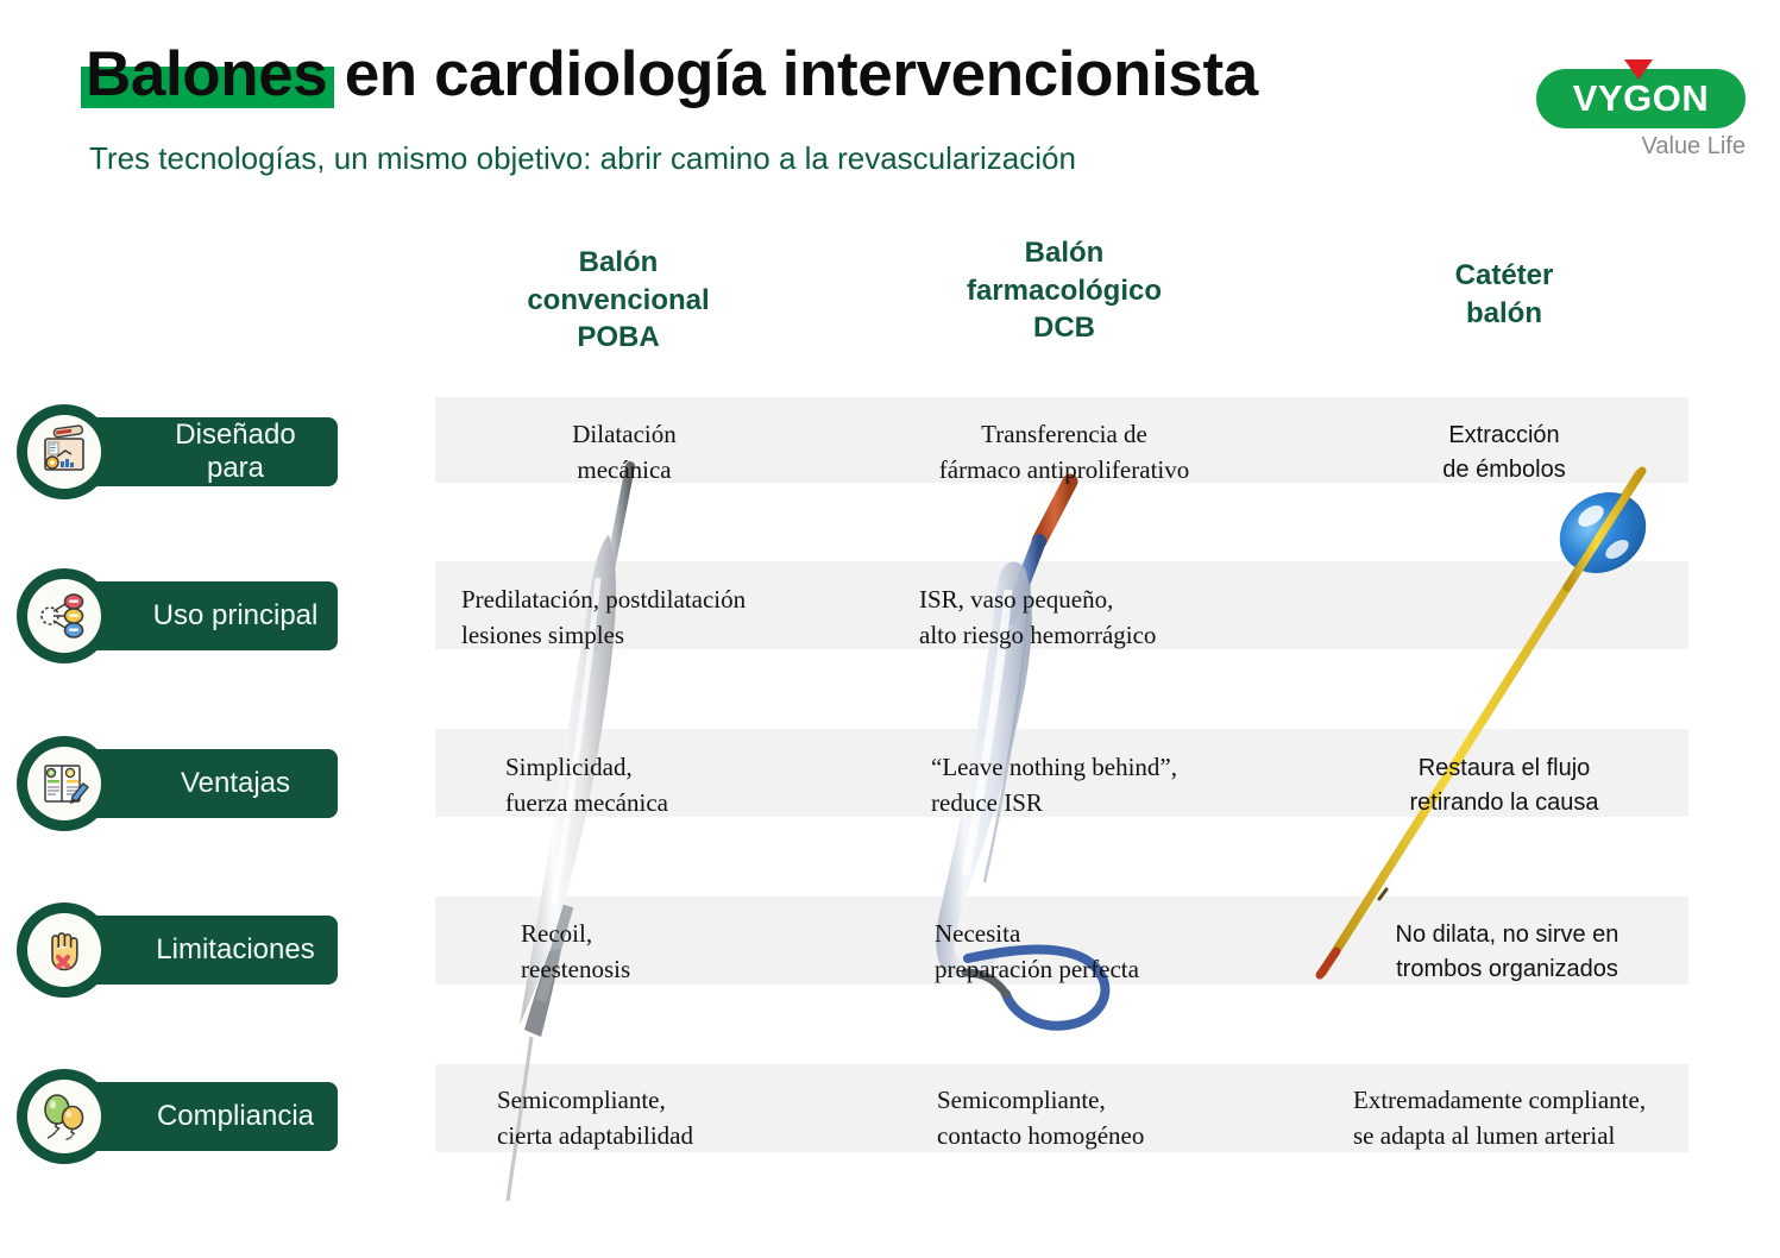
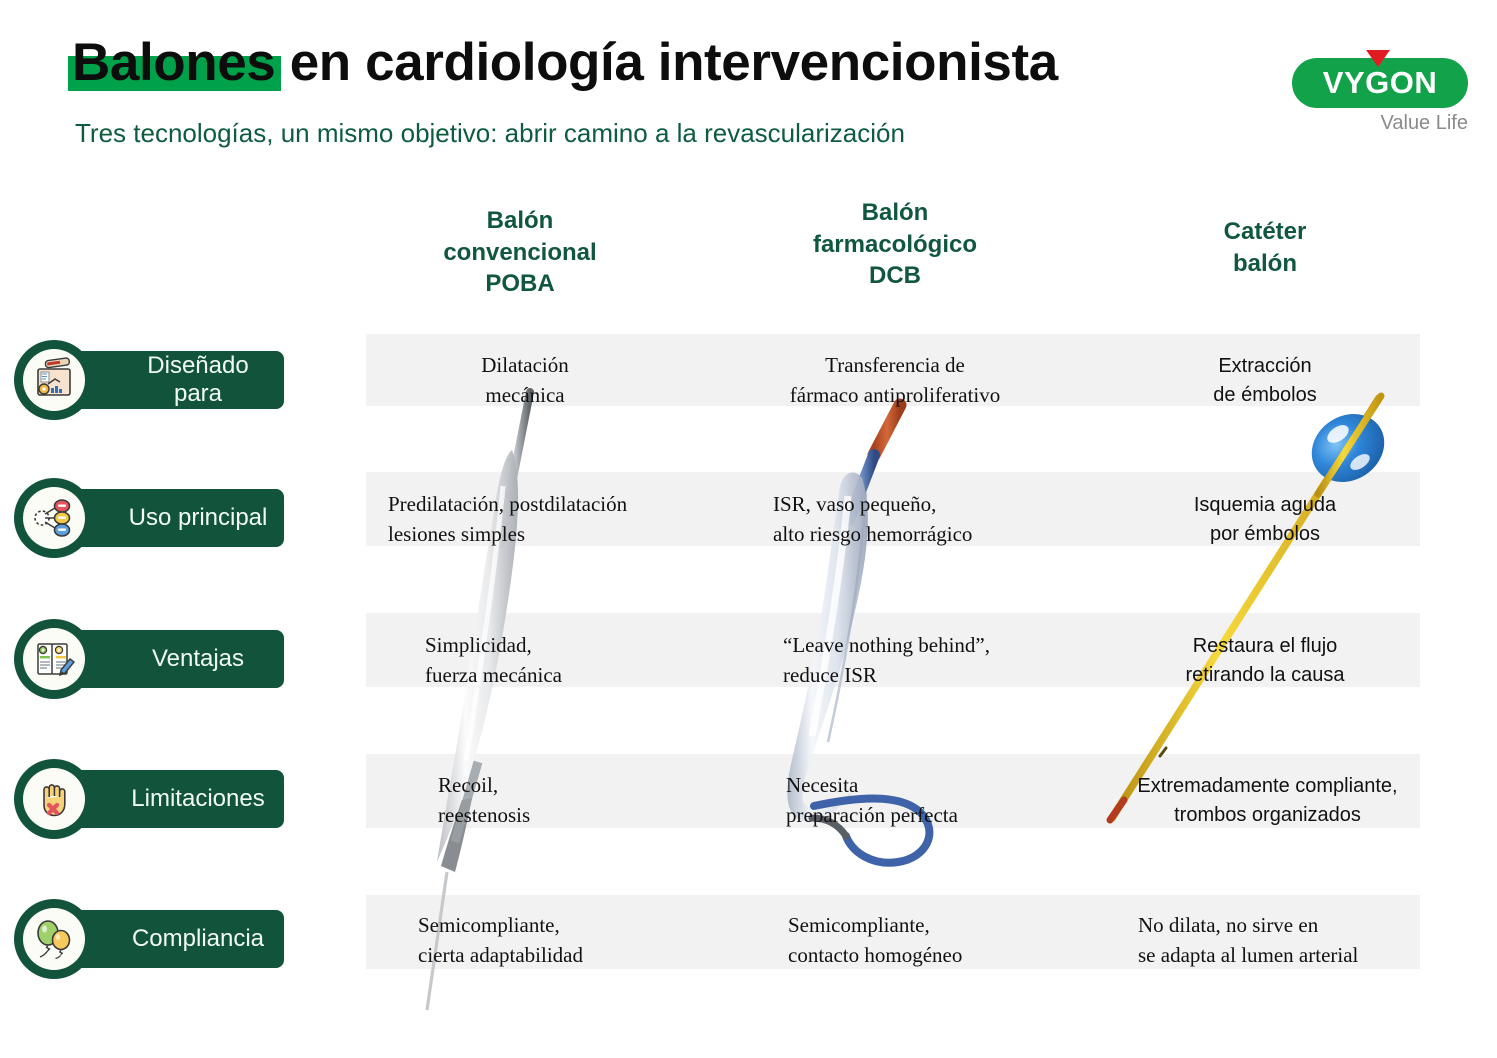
  Balones en cardiología intervencionista
  Tres tecnologías, un mismo objetivo: abrir camino a la revascularización
  VYGON
  Value Life
  Balón
  convencional
  POBA
  Balón
  farmacológico
  DCB
  Catéter
  balón
  Diseñado para
  Dilatación
  mecánica
  Transferencia de
  fármaco antiproliferativo
  Extracción
  de émbolos
  Uso principal
  Predilatación, postdilatación
  lesiones simples
  ISR, vaso pequeño,
  alto riesgo hemorrágico
+ Isquemia aguda
+ por émbolos
  Ventajas
  Simplicidad,
  fuerza mecánica
  “Leave nothing behind”,
  reduce ISR
  Restaura el flujo
  retirando la causa
  Limitaciones
  Recoil,
  reestenosis
  Necesita
  preparación perfecta
- No dilata, no sirve en
+ Extremadamente compliante,
  trombos organizados
  Compliancia
  Semicompliante,
  cierta adaptabilidad
  Semicompliante,
  contacto homogéneo
- Extremadamente compliante,
+ No dilata, no sirve en
  se adapta al lumen arterial
